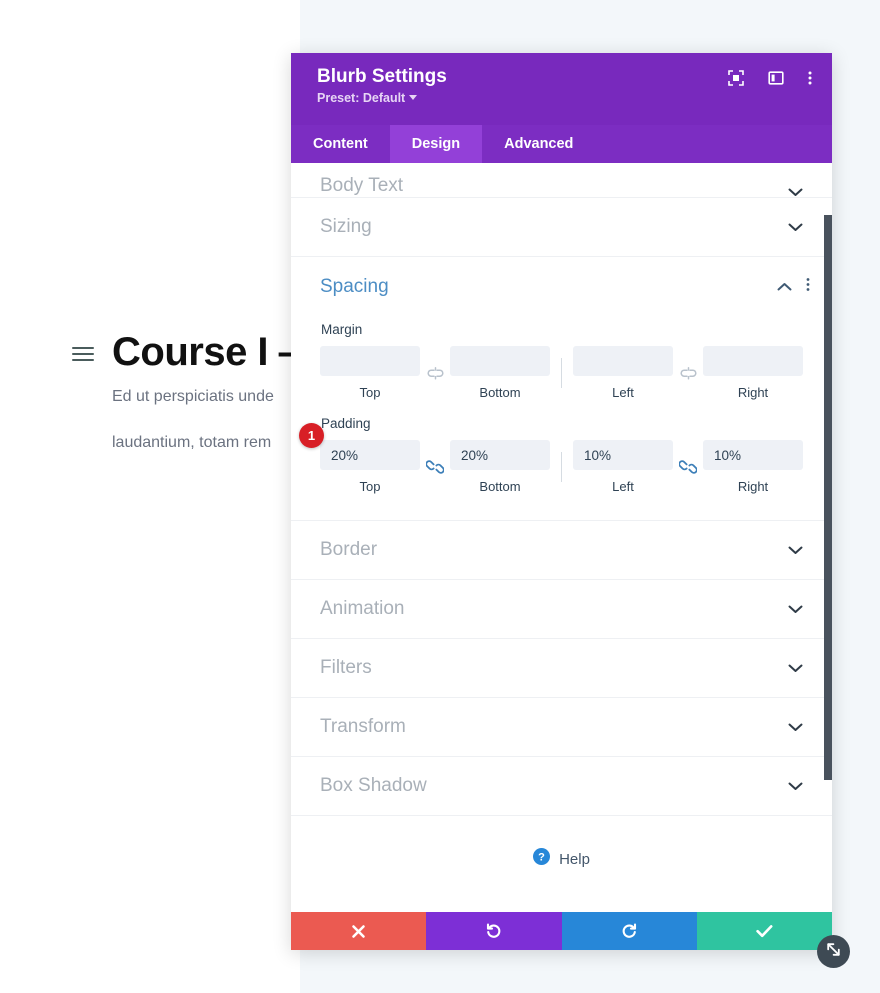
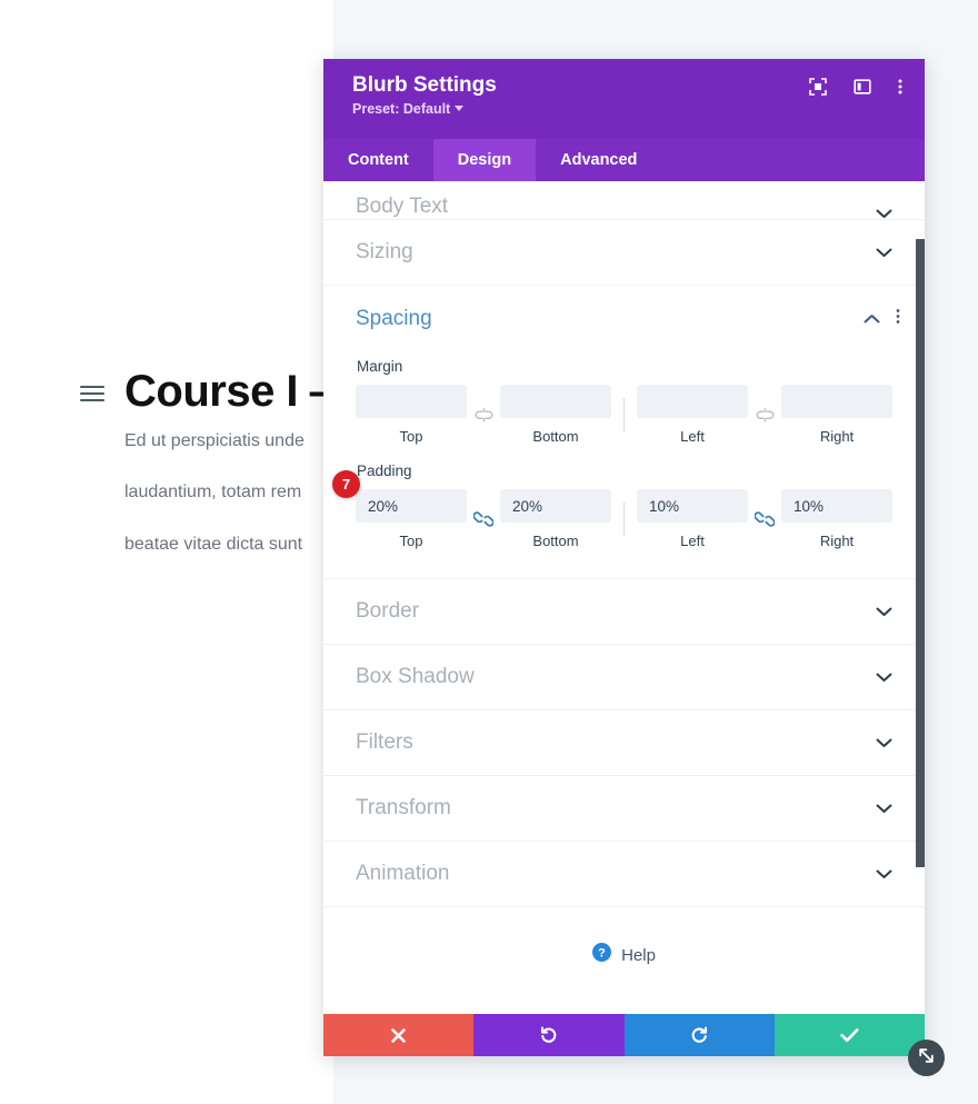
  Course I
  Ed ut perspiciatis unde
  laudantium, totam rem
+ beatae vitae dicta sunt
  Blurb Settings
  Preset: Default
  Content
  Design
  Advanced
  Body Text
  Sizing
  Spacing
  Margin
  Top
  Bottom
  Left
  Right
- 1
+ 7
  Padding
  20%
  Top
  20%
  Bottom
  10%
  Left
  10%
  Right
  Border
- Animation
+ Box Shadow
  Filters
  Transform
- Box Shadow
+ Animation
  ?
  Help
